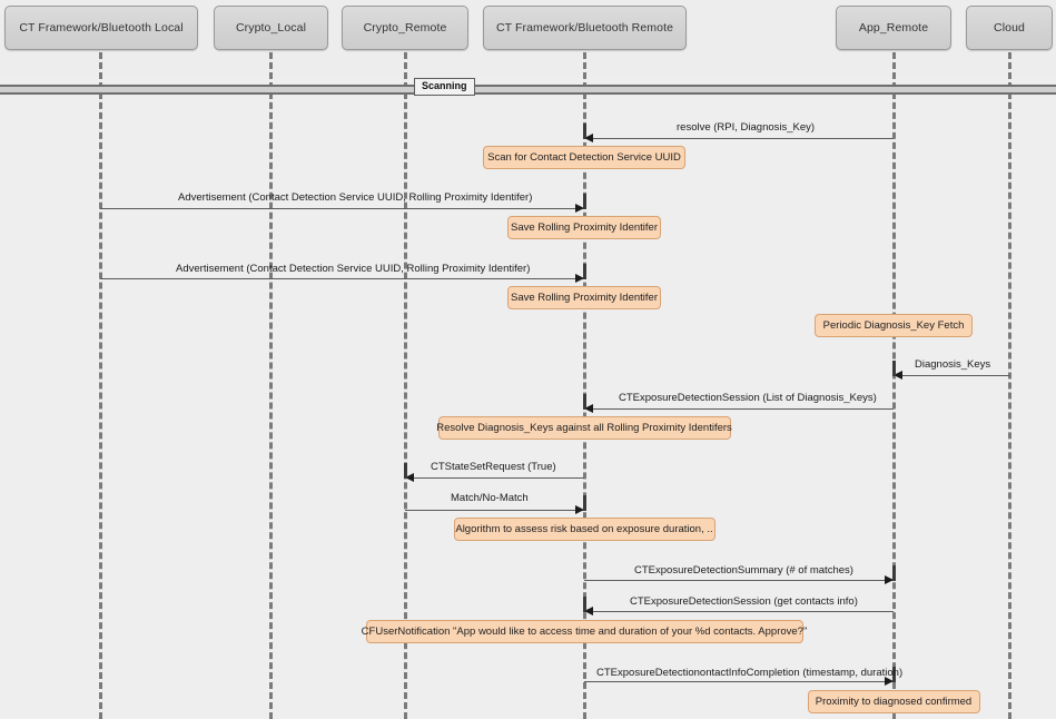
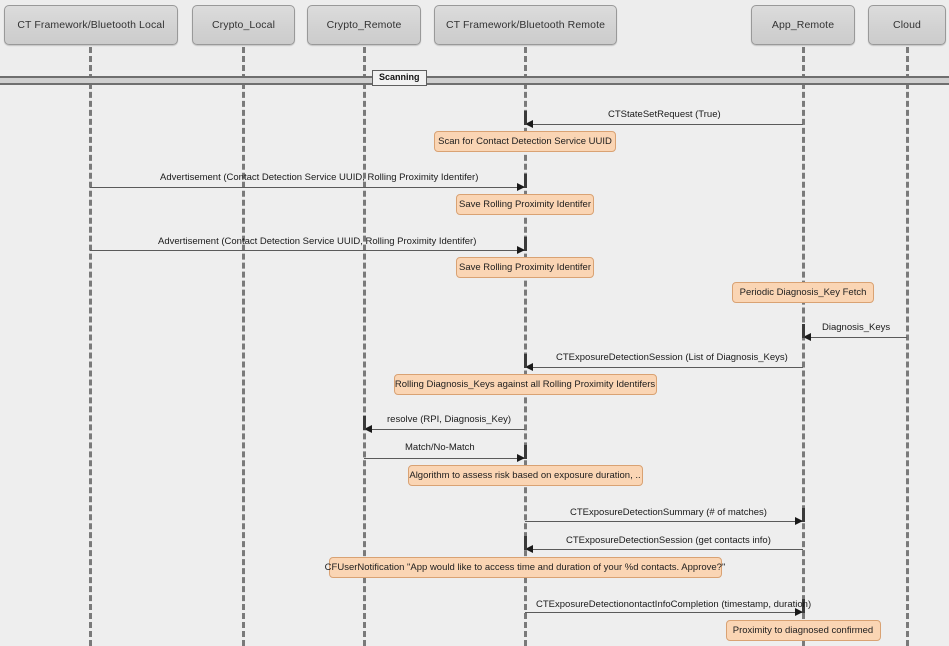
  CT Framework/Bluetooth Local
  Crypto_Local
  Crypto_Remote
  CT Framework/Bluetooth Remote
  App_Remote
  Cloud
  Scanning
- resolve (RPI, Diagnosis_Key)
+ CTStateSetRequest (True)
  Advertisement (Contact Detection Service UUID, Rolling Proximity Identifer)
  Advertisement (Contact Detection Service UUID, Rolling Proximity Identifer)
  Diagnosis_Keys
  CTExposureDetectionSession (List of Diagnosis_Keys)
- CTStateSetRequest (True)
+ resolve (RPI, Diagnosis_Key)
  Match/No-Match
  CTExposureDetectionSummary (# of matches)
  CTExposureDetectionSession (get contacts info)
  CTExposureDetectionontactInfoCompletion (timestamp, duration)
  Scan for Contact Detection Service UUID
  Save Rolling Proximity Identifer
  Save Rolling Proximity Identifer
  Periodic Diagnosis_Key Fetch
- Resolve Diagnosis_Keys against all Rolling Proximity Identifers
+ Rolling Diagnosis_Keys against all Rolling Proximity Identifers
  Algorithm to assess risk based on exposure duration, ..
  CFUserNotification "App would like to access time and duration of your %d contacts. Approve?"
  Proximity to diagnosed confirmed
